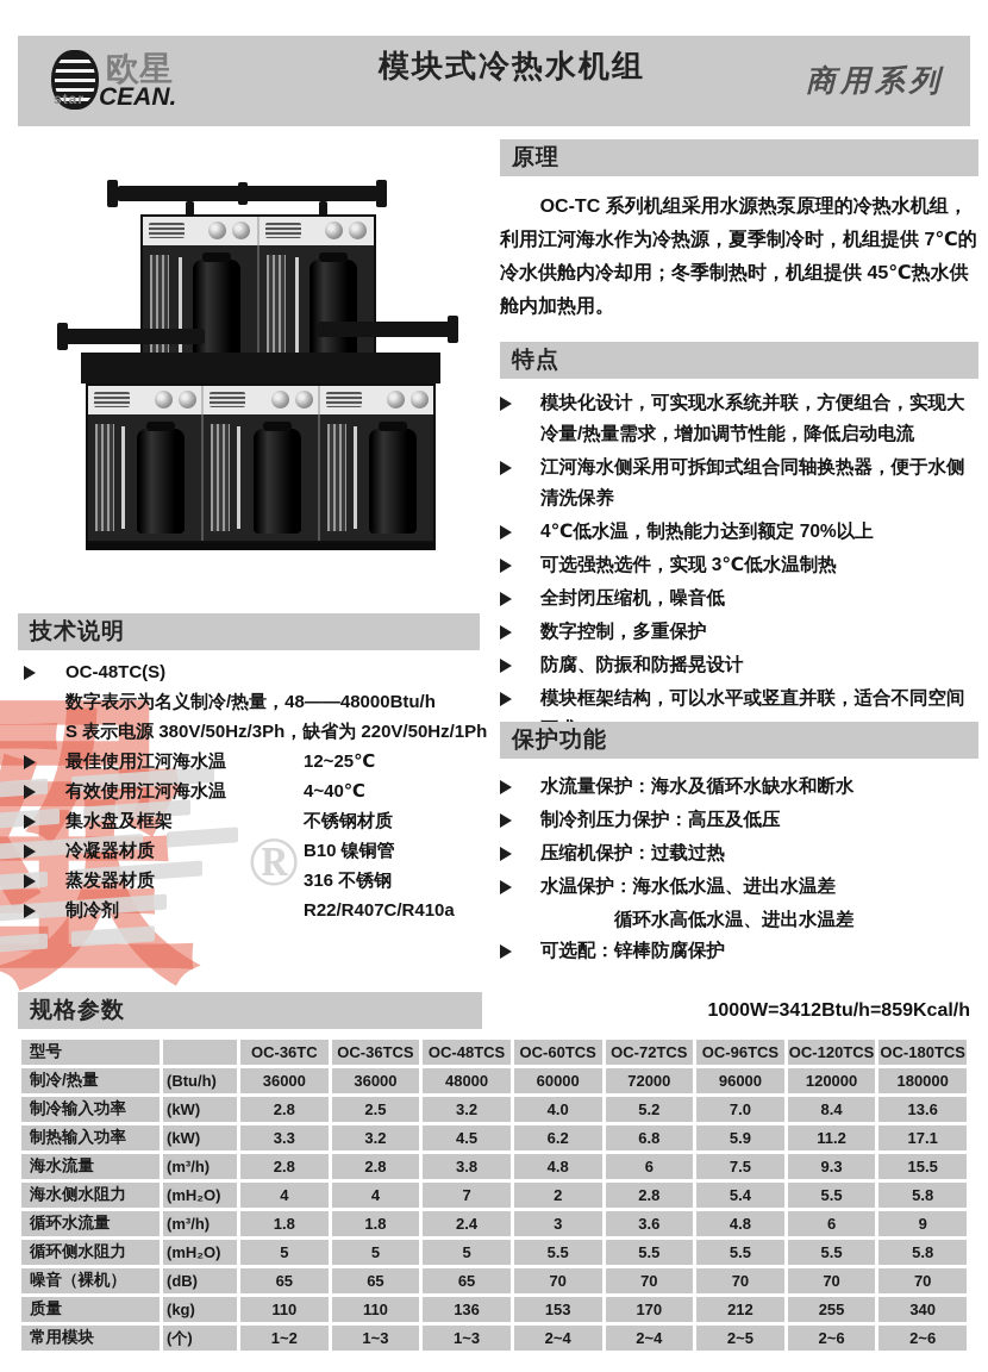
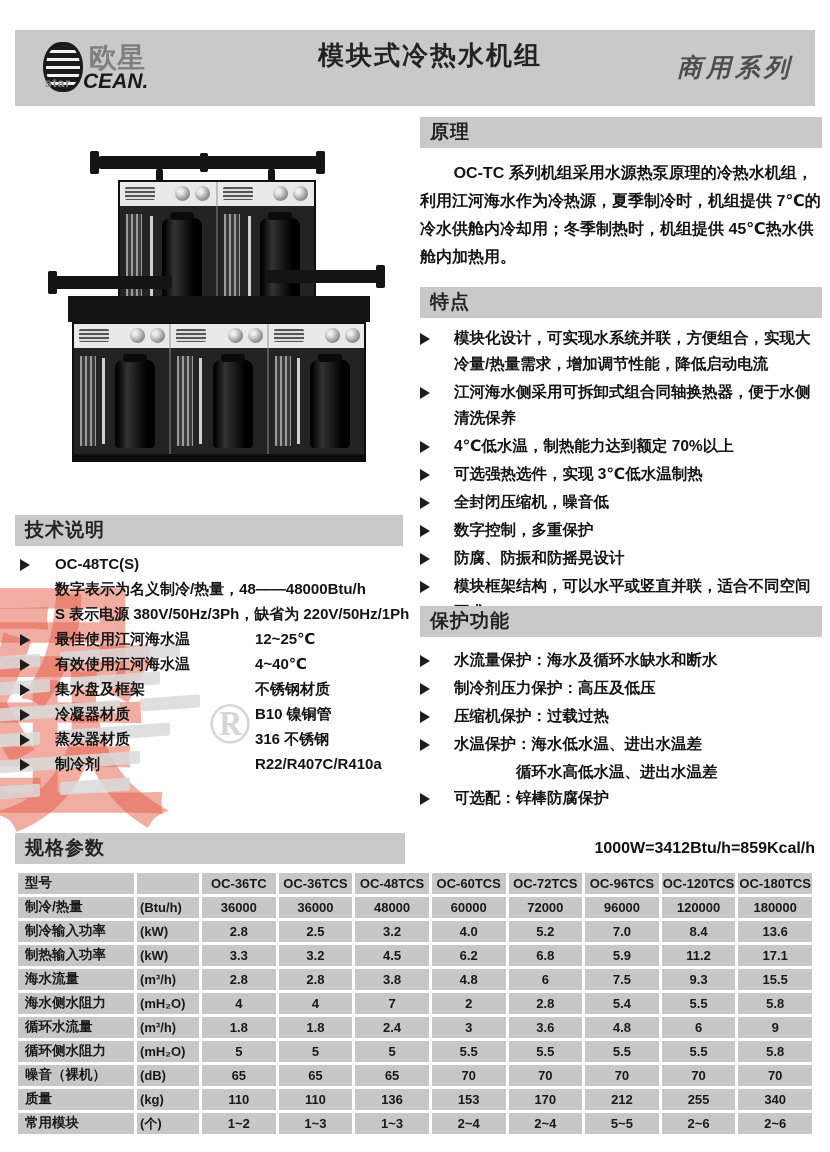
  ®
  star
  欧星
  CEAN.
  模块式冷热水机组
  商用系列
  原理
  OC-TC 系列机组采用水源热泵原理的冷热水机组，利用江河海水作为冷热源，夏季制冷时，机组提供 7℃的冷水供舱内冷却用；冬季制热时，机组提供 45℃热水供舱内加热用。
  特点
  模块化设计，可实现水系统并联，方便组合，实现大冷量/热量需求，增加调节性能，降低启动电流
  江河海水侧采用可拆卸式组合同轴换热器，便于水侧清洗保养
  4℃低水温，制热能力达到额定 70%以上
  可选强热选件，实现 3℃低水温制热
  全封闭压缩机，噪音低
  数字控制，多重保护
  防腐、防振和防摇晃设计
  模块框架结构，可以水平或竖直并联，适合不同空间
  保护功能
  水流量保护：海水及循环水缺水和断水
  制冷剂压力保护：高压及低压
  压缩机保护：过载过热
  水温保护：海水低水温、进出水温差
  循环水高低水温、进出水温差
  可选配：锌棒防腐保护
  技术说明
  OC-48TC(S)
  数字表示为名义制冷/热量，48——48000Btu/h
  S 表示电源 380V/50Hz/3Ph，缺省为 220V/50Hz/1Ph
  最佳使用江河海水温
  12~25℃
  有效使用江河海水温
  4~40℃
  集水盘及框架
  不锈钢材质
  冷凝器材质
  B10 镍铜管
  蒸发器材质
  316 不锈钢
  制冷剂
  R22/R407C/R410a
  规格参数
  1000W=3412Btu/h=859Kcal/h
  型号		OC-36TC	OC-36TCS	OC-48TCS	OC-60TCS	OC-72TCS	OC-96TCS	OC-120TCS	OC-180TCS
  制冷/热量	(Btu/h)	36000	36000	48000	60000	72000	96000	120000	180000
  制冷输入功率	(kW)	2.8	2.5	3.2	4.0	5.2	7.0	8.4	13.6
  制热输入功率	(kW)	3.3	3.2	4.5	6.2	6.8	5.9	11.2	17.1
  海水流量	(m³/h)	2.8	2.8	3.8	4.8	6	7.5	9.3	15.5
  海水侧水阻力	(mH₂O)	4	4	7	2	2.8	5.4	5.5	5.8
  循环水流量	(m³/h)	1.8	1.8	2.4	3	3.6	4.8	6	9
  循环侧水阻力	(mH₂O)	5	5	5	5.5	5.5	5.5	5.5	5.8
  噪音（裸机）	(dB)	65	65	65	70	70	70	70	70
  质量	(kg)	110	110	136	153	170	212	255	340
- 常用模块	(个)	1~2	1~3	1~3	2~4	2~4	2~5	2~6	2~6
+ 常用模块	(个)	1~2	1~3	1~3	2~4	2~4	5~5	2~6	2~6
